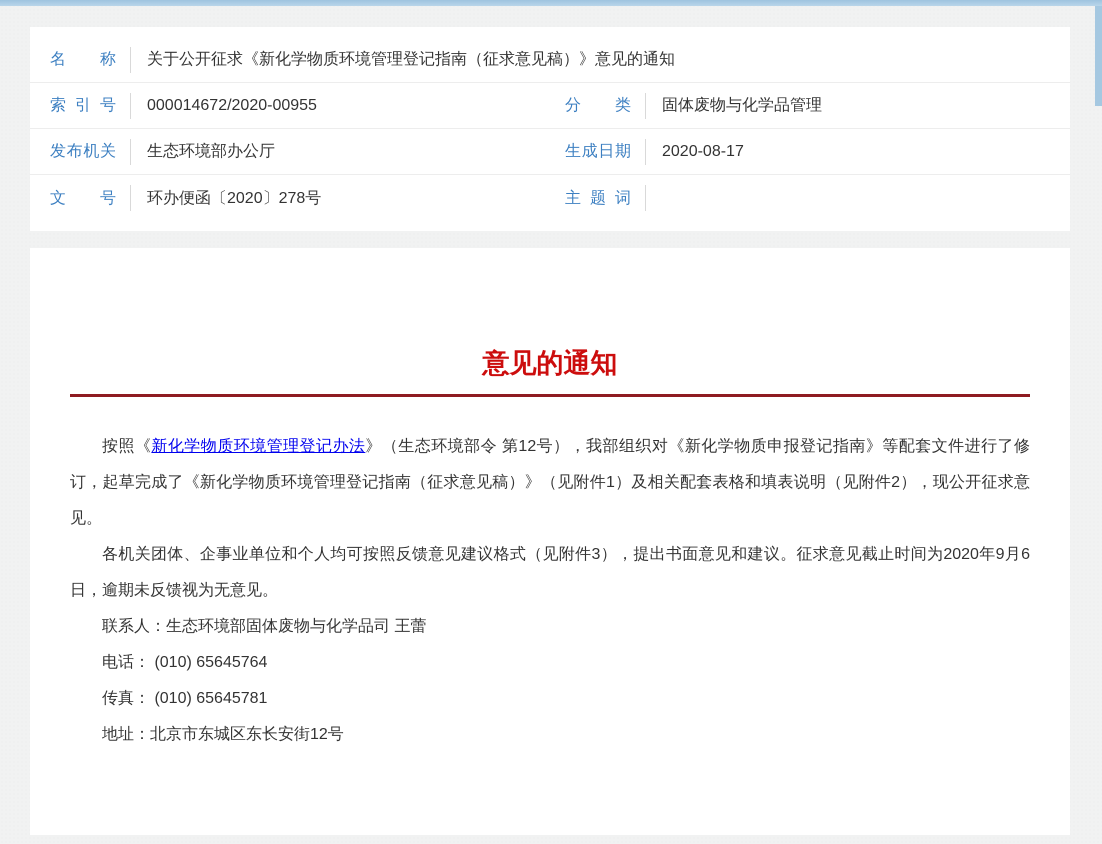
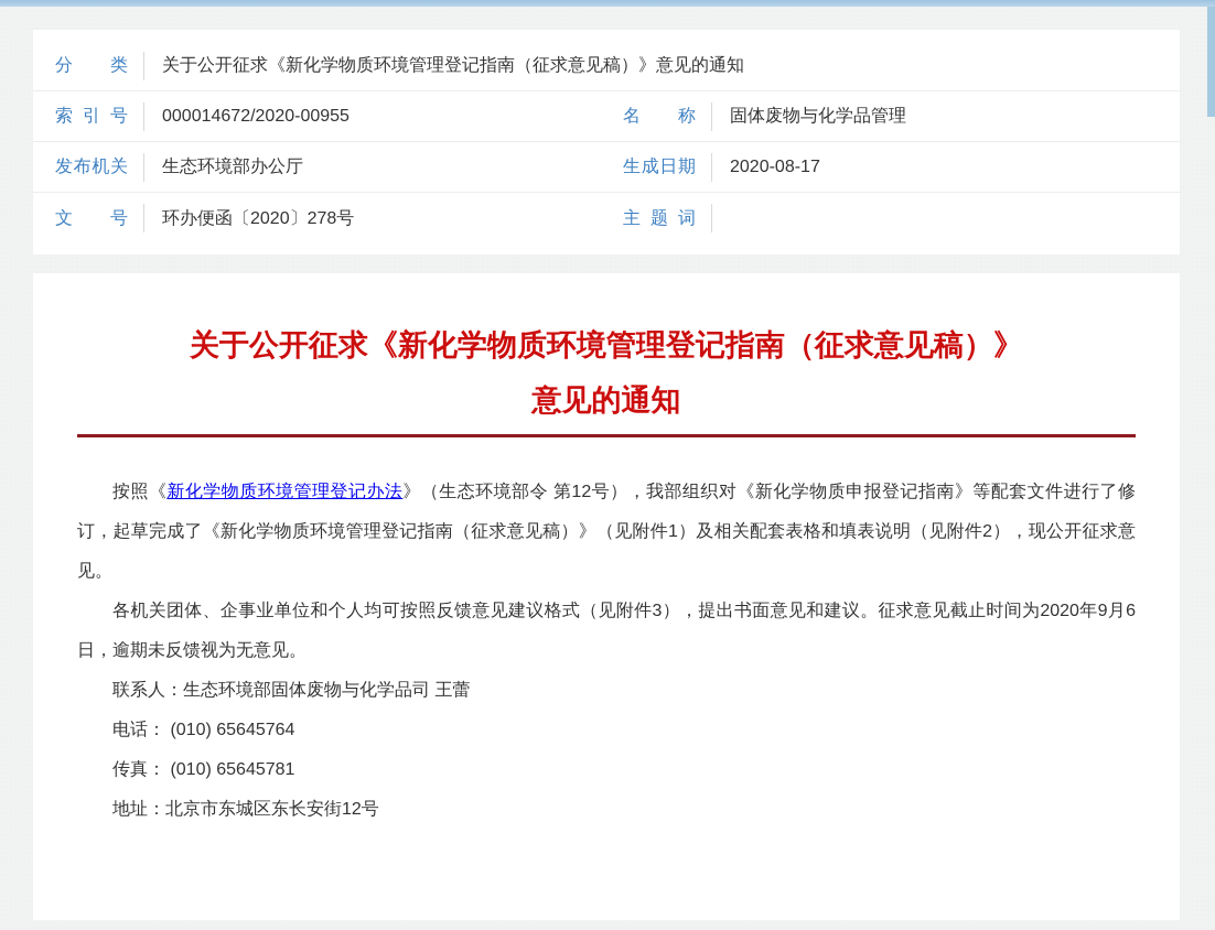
- 名称
+ 分类
  关于公开征求《新化学物质环境管理登记指南（征求意见稿）》意见的通知
  索引号
  000014672/2020-00955
- 分类
+ 名称
  固体废物与化学品管理
  发布机关
  生态环境部办公厅
  生成日期
  2020-08-17
  文号
  环办便函〔2020〕278号
  主题词
+ 关于公开征求《新化学物质环境管理登记指南（征求意见稿）》
  意见的通知
  按照《新化学物质环境管理登记办法》（生态环境部令 第12号），我部组织对《新化学物质申报登记指南》等配套文件进行了修订，起草完成了《新化学物质环境管理登记指南（征求意见稿）》（见附件1）及相关配套表格和填表说明（见附件2），现公开征求意见。
  各机关团体、企事业单位和个人均可按照反馈意见建议格式（见附件3），提出书面意见和建议。征求意见截止时间为2020年9月6日，逾期未反馈视为无意见。
  联系人：生态环境部固体废物与化学品司 王蕾
  电话： (010) 65645764
  传真： (010) 65645781
  地址：北京市东城区东长安街12号
